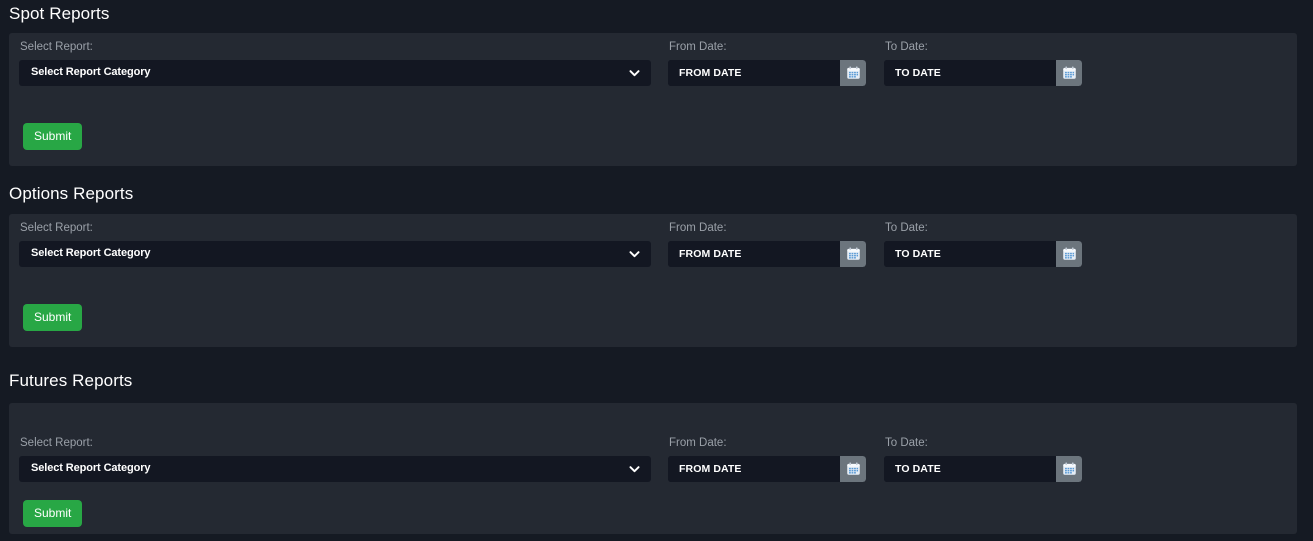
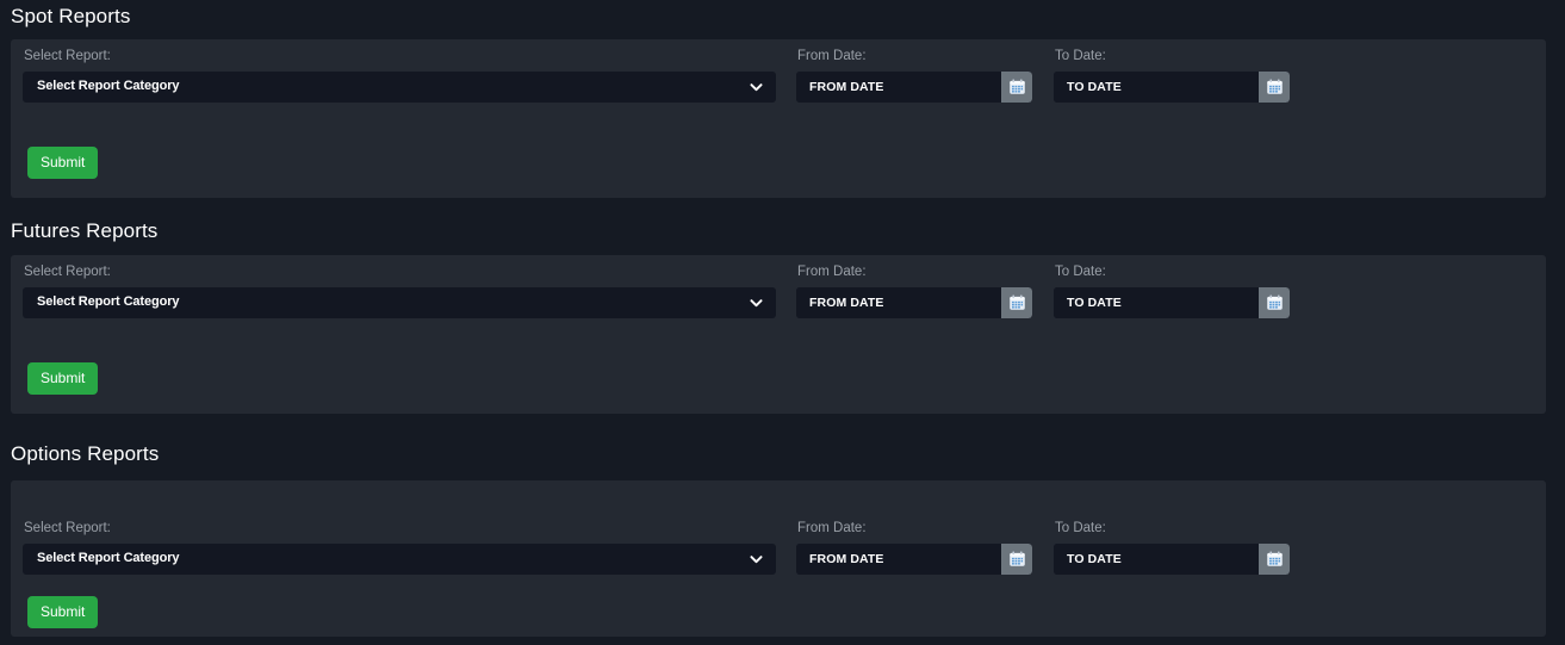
  Spot Reports
  Select Report:
  Select Report Category
  From Date:
  FROM DATE
  To Date:
  TO DATE
  Submit
- Options Reports
+ Futures Reports
  Select Report:
  Select Report Category
  From Date:
  FROM DATE
  To Date:
  TO DATE
  Submit
- Futures Reports
+ Options Reports
  Select Report:
  Select Report Category
  From Date:
  FROM DATE
  To Date:
  TO DATE
  Submit
